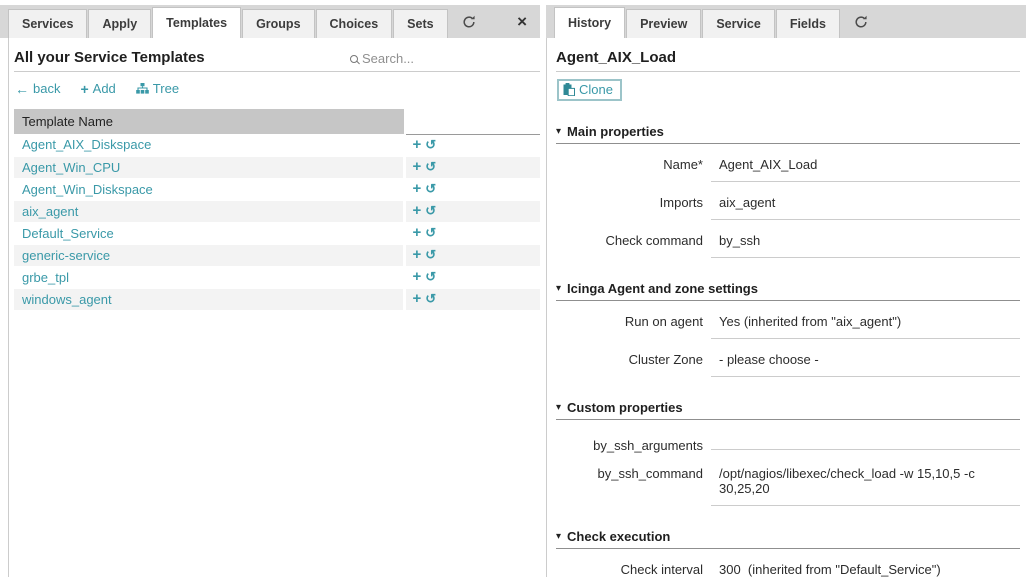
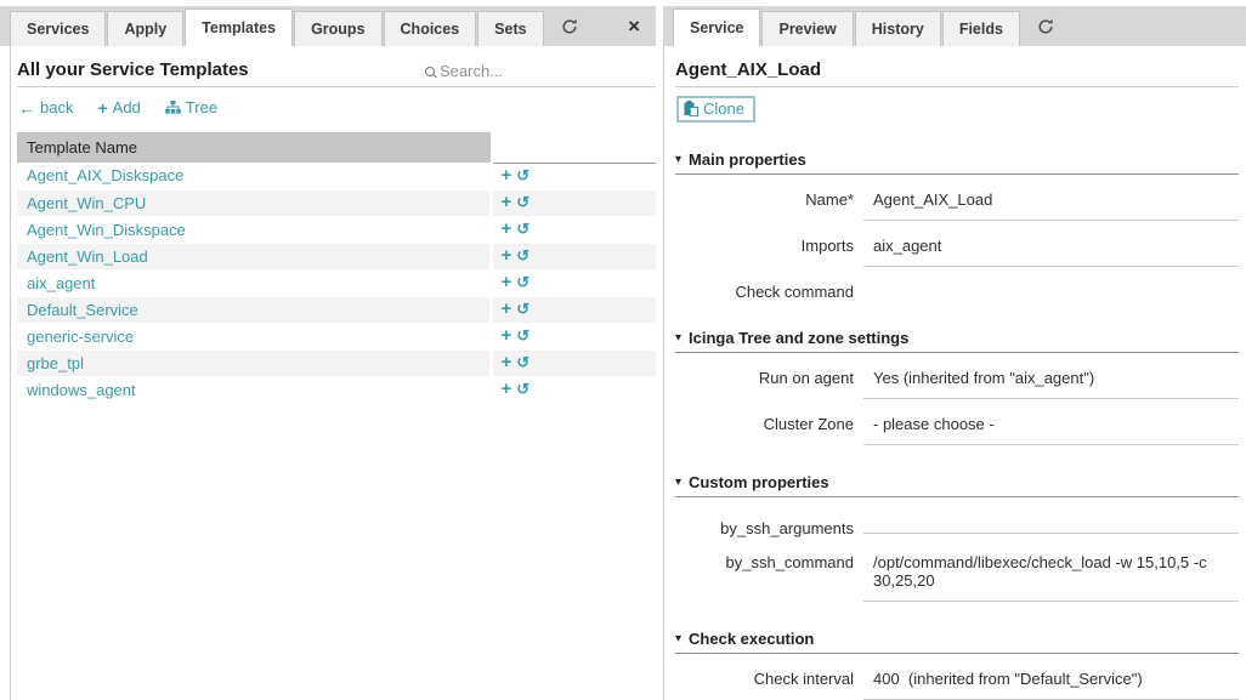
  Services
  Apply
  Templates
  Groups
  Choices
  Sets
  ×
  All your Service Templates
  Search...
  ←
  back
  +
  Add
  Tree
  Template Name
  Agent_AIX_Diskspace	+ ↺
  Agent_Win_CPU	+ ↺
  Agent_Win_Diskspace	+ ↺
+ Agent_Win_Load	+ ↺
  aix_agent	+ ↺
  Default_Service	+ ↺
  generic-service	+ ↺
  grbe_tpl	+ ↺
  windows_agent	+ ↺
- History
+ Service
  Preview
- Service
+ History
  Fields
  Agent_AIX_Load
  Clone
  ▾
  Main properties
  Name*
  Agent_AIX_Load
  Imports
  aix_agent
  Check command
- by_ssh
  ▾
- Icinga Agent and zone settings
+ Icinga Tree and zone settings
  Run on agent
  Yes (inherited from "aix_agent")
  Cluster Zone
  - please choose -
  ▾
  Custom properties
  by_ssh_arguments
  by_ssh_command
- /opt/nagios/libexec/check_load -w 15,10,5 -c 30,25,20
+ /opt/command/libexec/check_load -w 15,10,5 -c 30,25,20
  ▾
  Check execution
  Check interval
- 300 (inherited from "Default_Service")
+ 400 (inherited from "Default_Service")
